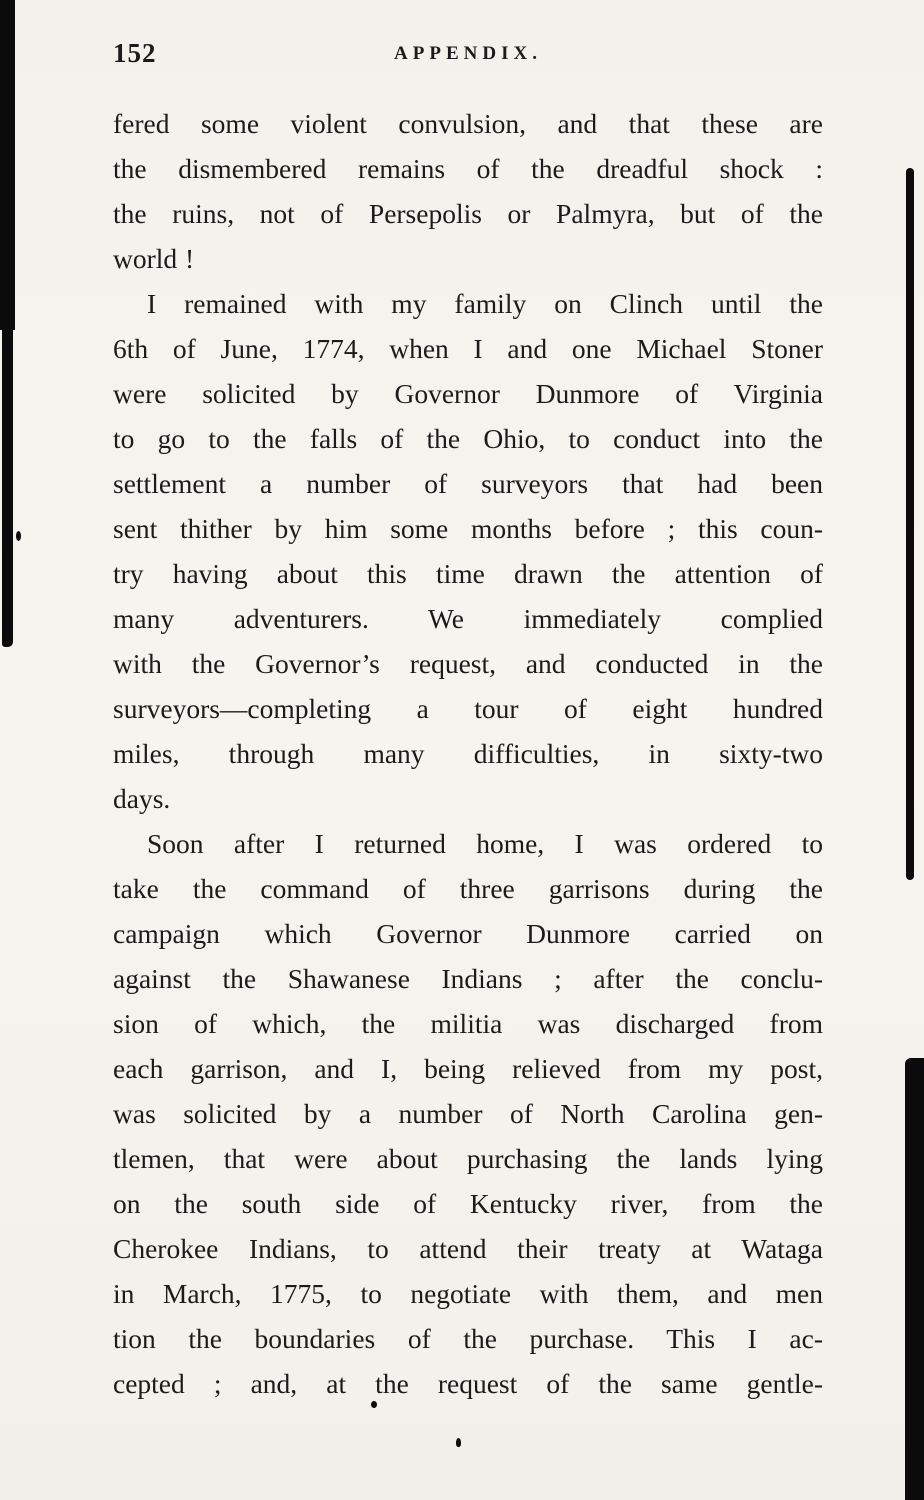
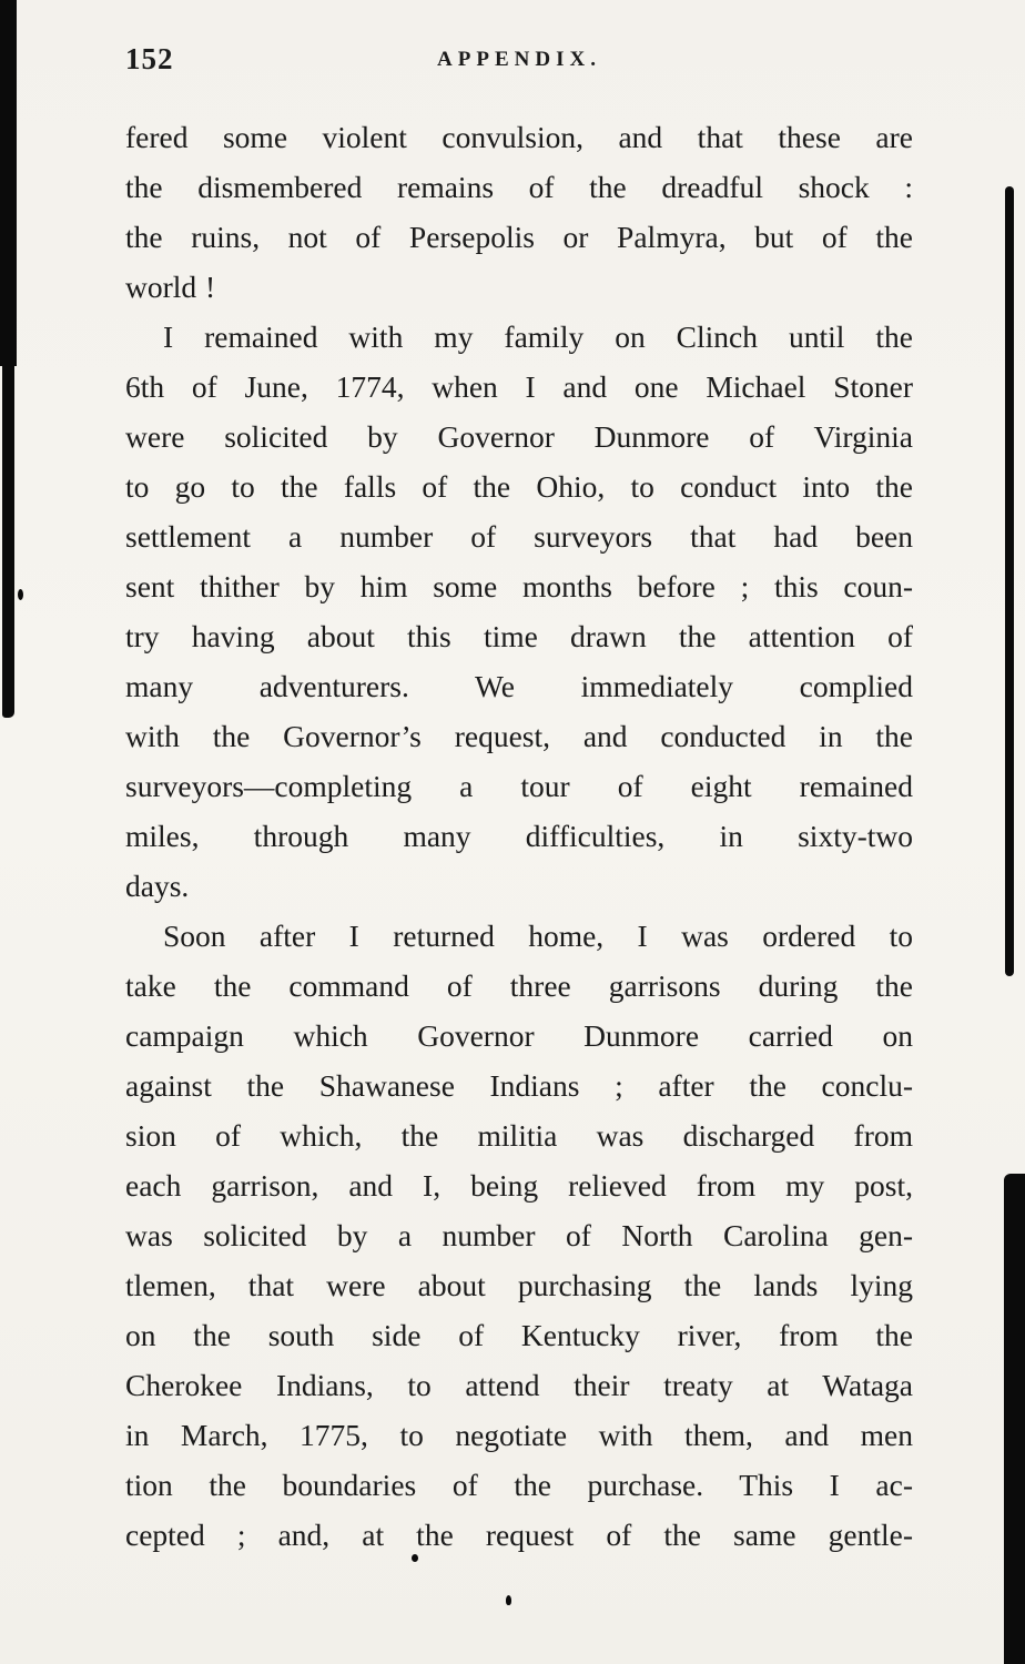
  152
  APPENDIX.
  fered some violent convulsion, and that these are
  the dismembered remains of the dreadful shock :
  the ruins, not of Persepolis or Palmyra, but of the
  world !
  I remained with my family on Clinch until the
  6th of June, 1774, when I and one Michael Stoner
  were solicited by Governor Dunmore of Virginia
  to go to the falls of the Ohio, to conduct into the
  settlement a number of surveyors that had been
  sent thither by him some months before ; this coun-
  try having about this time drawn the attention of
  many adventurers. We immediately complied
  with the Governor’s request, and conducted in the
- surveyors—completing a tour of eight hundred
+ surveyors—completing a tour of eight remained
  miles, through many difficulties, in sixty-two
  days.
  Soon after I returned home, I was ordered to
  take the command of three garrisons during the
  campaign which Governor Dunmore carried on
  against the Shawanese Indians ; after the conclu-
  sion of which, the militia was discharged from
  each garrison, and I, being relieved from my post,
  was solicited by a number of North Carolina gen-
  tlemen, that were about purchasing the lands lying
  on the south side of Kentucky river, from the
  Cherokee Indians, to attend their treaty at Wataga
  in March, 1775, to negotiate with them, and men
  tion the boundaries of the purchase. This I ac-
  cepted ; and, at the request of the same gentle-
